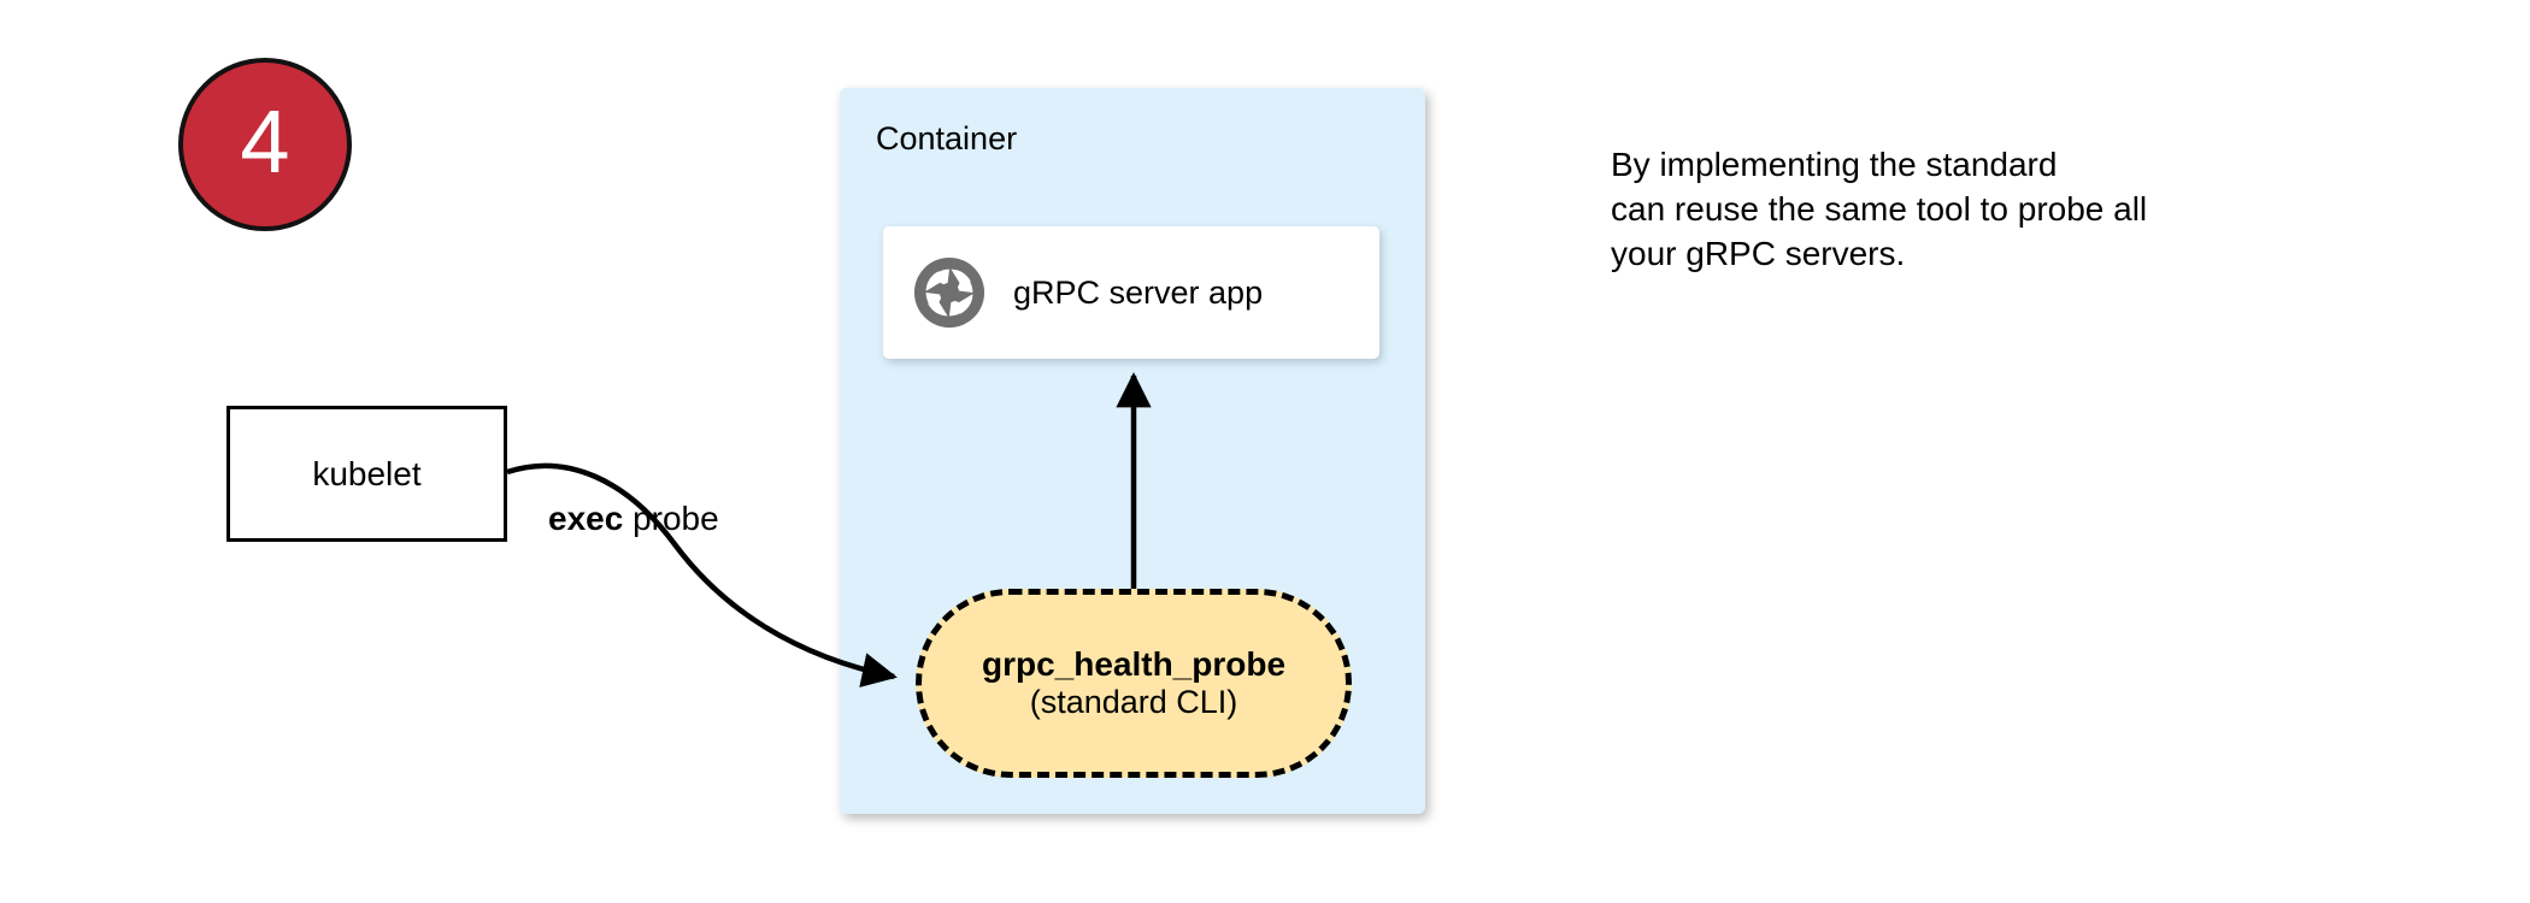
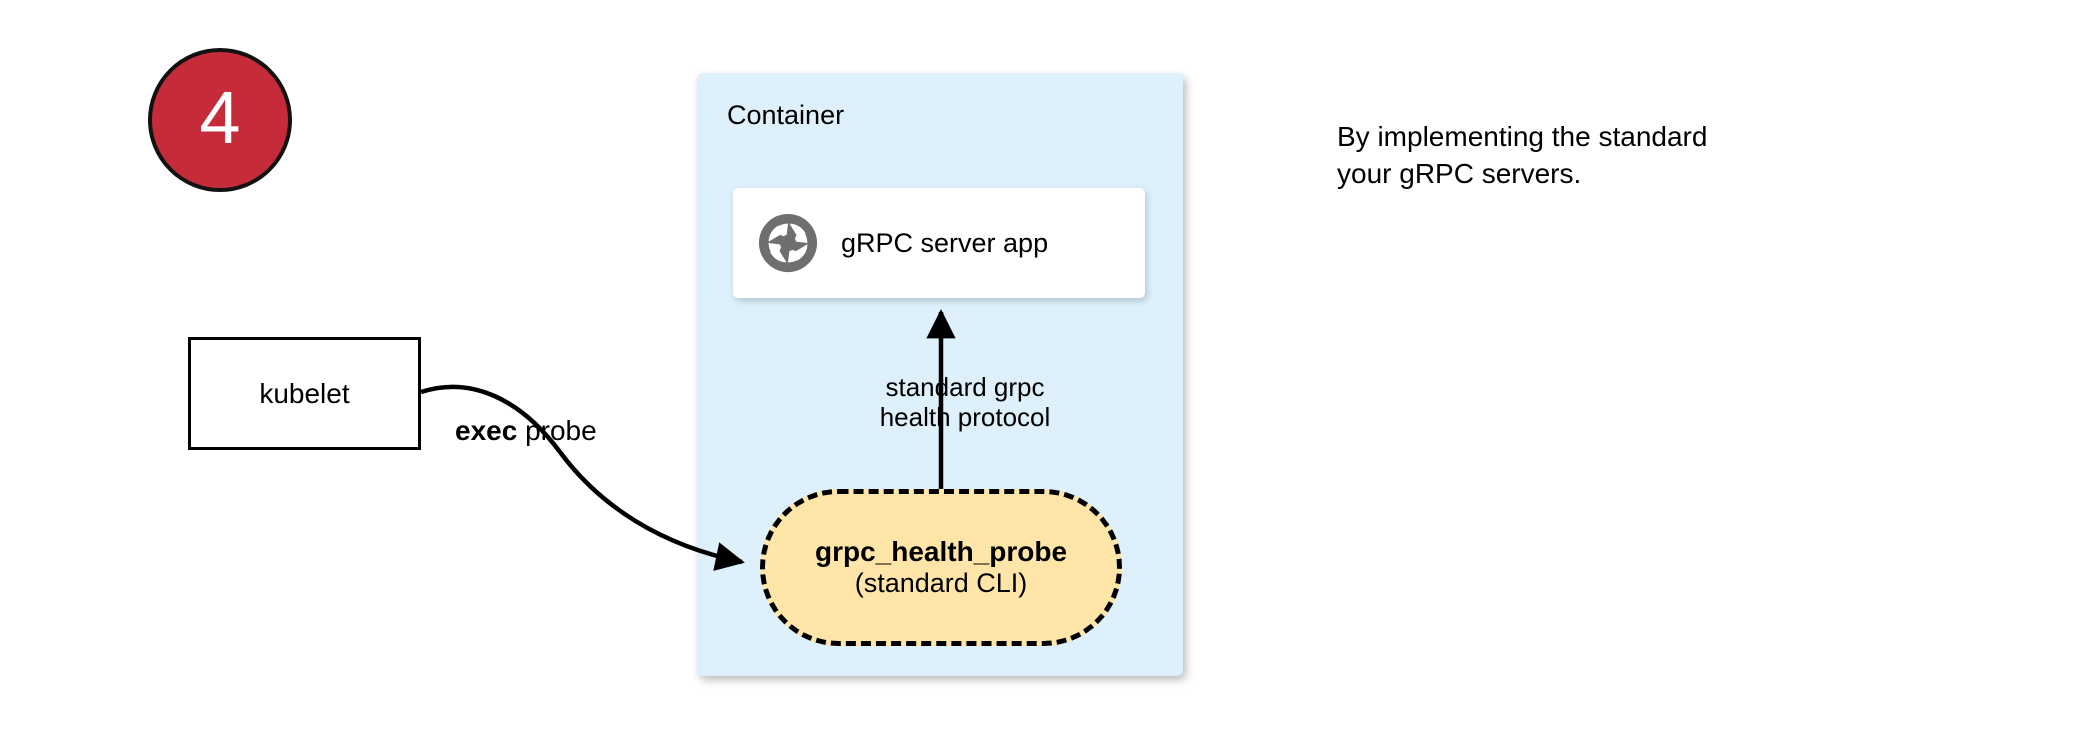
  4
  Container
  gRPC server app
  grpc_health_probe
  (standard CLI)
  kubelet
  exec probe
+ standard grpc
+ health protocol
  By implementing the standard
- can reuse the same tool to probe all
  your gRPC servers.
